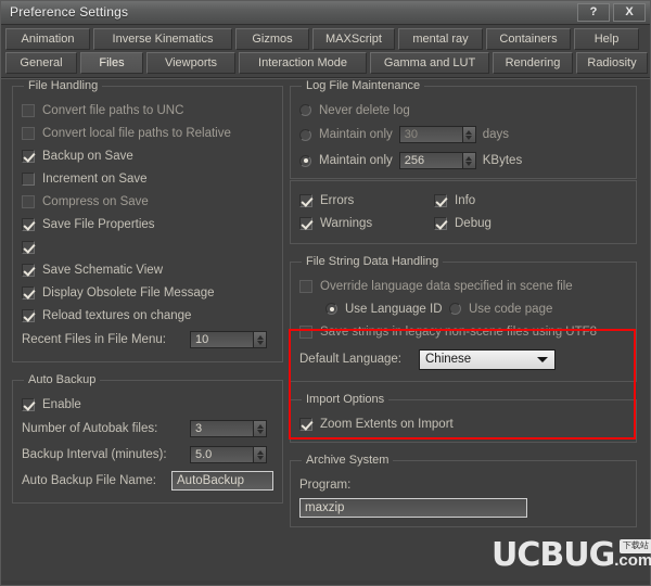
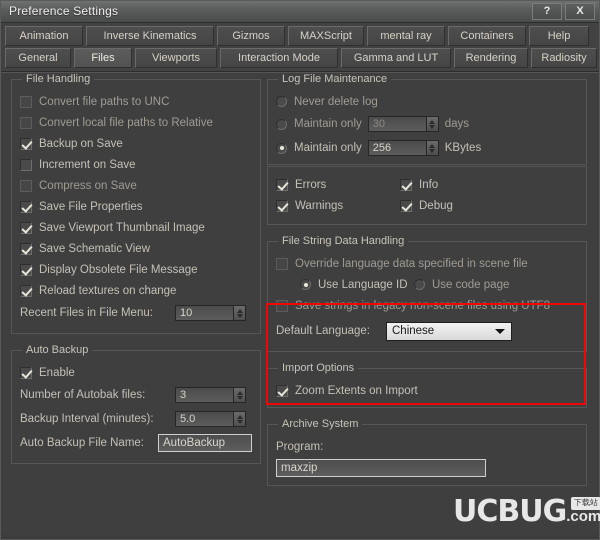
  Preference Settings
  ?
  X
  Animation
  Inverse Kinematics
  Gizmos
  MAXScript
  mental ray
  Containers
  Help
  General
  Files
  Viewports
  Interaction Mode
  Gamma and LUT
  Rendering
  Radiosity
  File Handling
  Convert file paths to UNC
  Convert local file paths to Relative
  Backup on Save
  Increment on Save
  Compress on Save
  Save File Properties
+ Save Viewport Thumbnail Image
  Save Schematic View
  Display Obsolete File Message
  Reload textures on change
  Recent Files in File Menu:
  10
  Auto Backup
  Enable
  Number of Autobak files:
  3
  Backup Interval (minutes):
  5.0
  Auto Backup File Name:
  AutoBackup
  Log File Maintenance
  Never delete log
  Maintain only
  30
  days
  Maintain only
  256
  KBytes
  Errors
  Info
  Warnings
  Debug
  File String Data Handling
  Override language data specified in scene file
  Use Language ID
  Use code page
  Save strings in legacy non-scene files using UTF8
  Default Language:
  Chinese
  Import Options
  Zoom Extents on Import
  Archive System
  Program:
  maxzip
  UCBUG.com
  下载站
